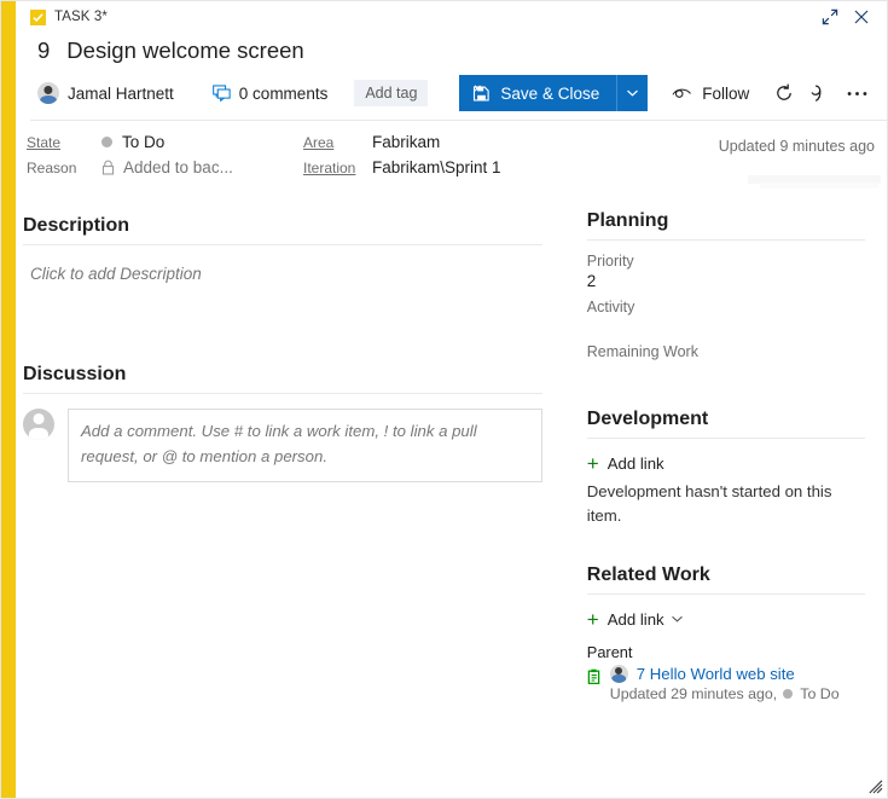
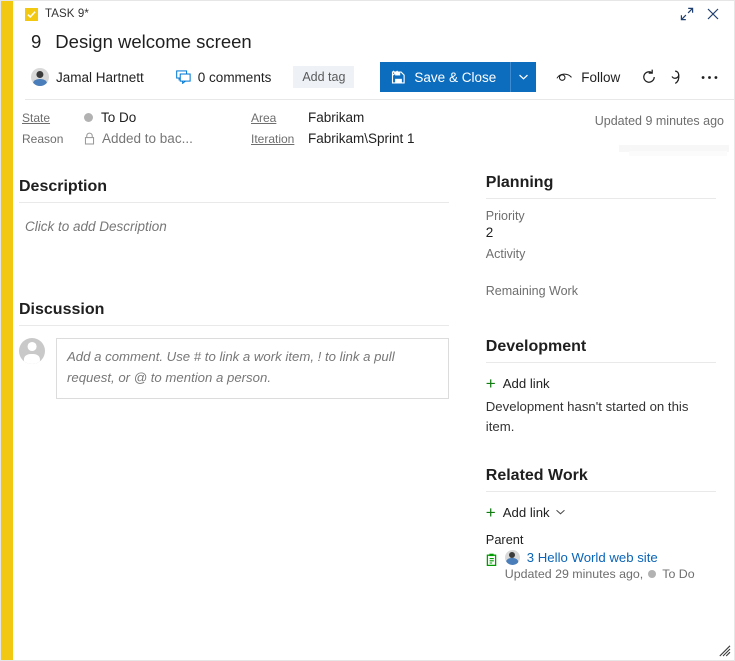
- TASK 3*
+ TASK 9*
  9
  Design welcome screen
  Jamal Hartnett
  0 comments
  Add tag
  Save & Close
  Follow
  State
  To Do
  Area
  Fabrikam
  Reason
  Added to bac...
  Iteration
  Fabrikam\Sprint 1
  Updated 9 minutes ago
  Description
  Click to add Description
  Discussion
  Add a comment. Use # to link a work item, ! to link a pull request, or @ to mention a person.
  Planning
  Priority
  2
  Activity
  Remaining Work
  Development
  +
  Add link
  Development hasn't started on this item.
  Related Work
  +
  Add link
  Parent
- 7 Hello World web site
+ 3 Hello World web site
  Updated 29 minutes ago,
  To Do
